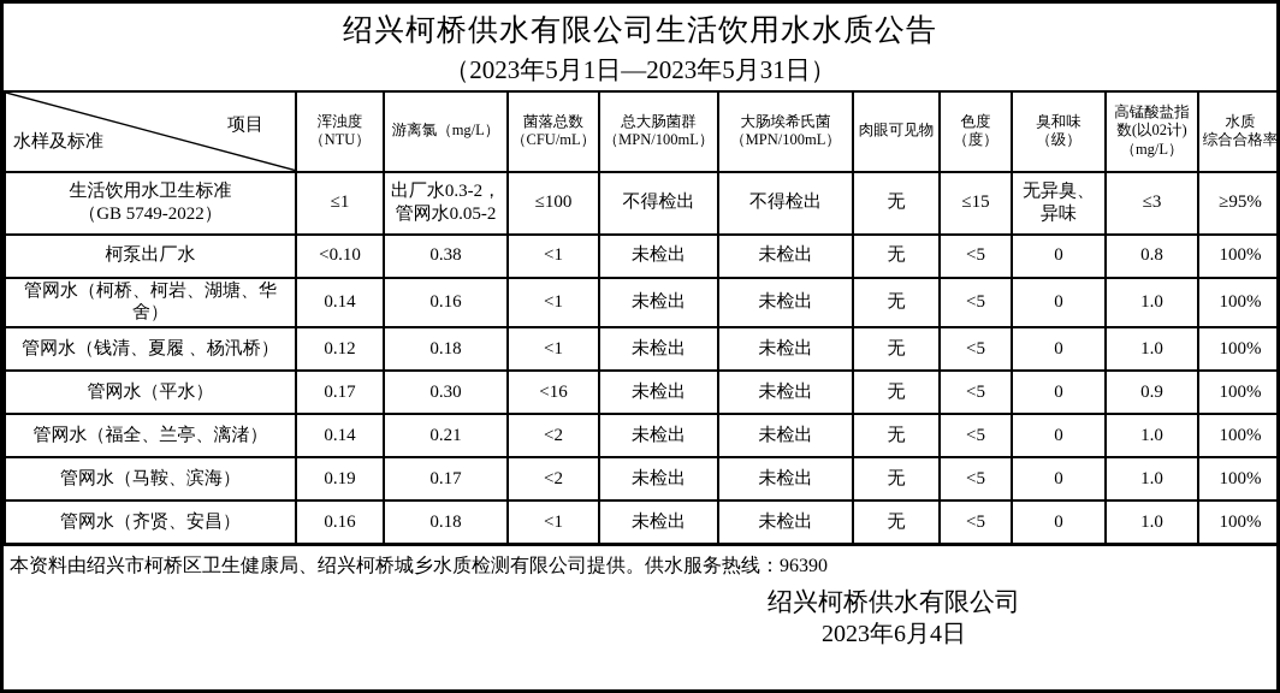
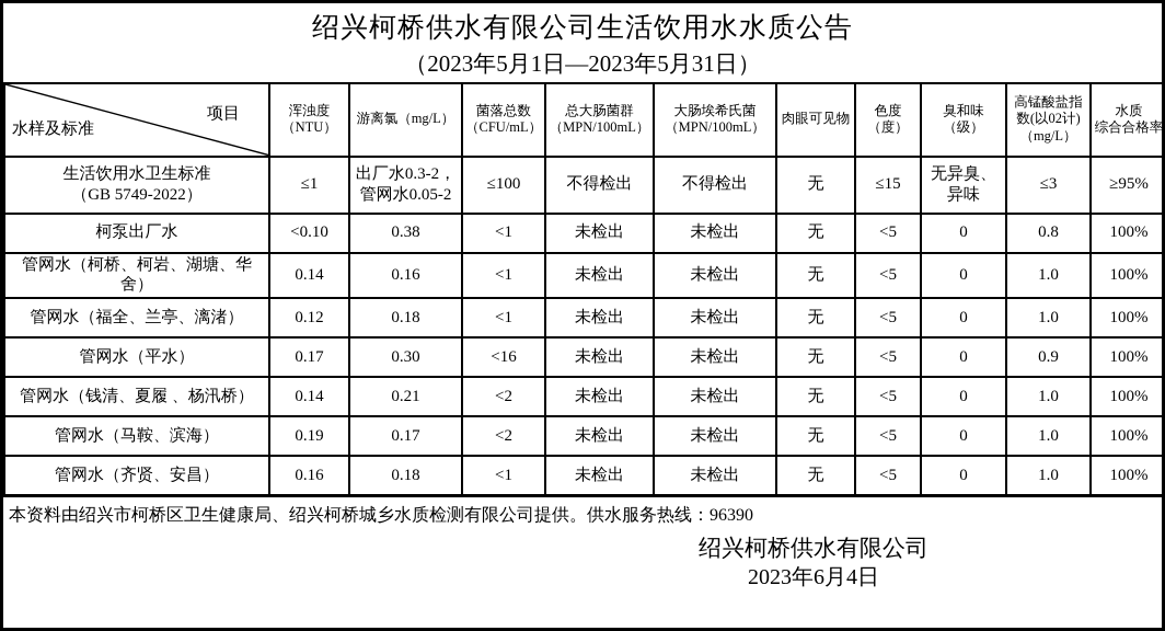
  绍兴柯桥供水有限公司生活饮用水水质公告
  （2023年5月1日—2023年5月31日）
  项目 水样及标准	浑浊度 （NTU）	游离氯（mg/L）	菌落总数 （CFU/mL）	总大肠菌群 （MPN/100mL）	大肠埃希氏菌 （MPN/100mL）	肉眼可见物	色度 （度）	臭和味 （级）	高锰酸盐指 数(以02计) （mg/L）	水质 综合合格率
  生活饮用水卫生标准 （GB 5749-2022）	≤1	出厂水0.3-2， 管网水0.05-2	≤100	不得检出	不得检出	无	≤15	无异臭、 异味	≤3	≥95%
  柯泵出厂水	<0.10	0.38	<1	未检出	未检出	无	<5	0	0.8	100%
  管网水（柯桥、柯岩、湖塘、华 舍）	0.14	0.16	<1	未检出	未检出	无	<5	0	1.0	100%
- 管网水（钱清、夏履 、杨汛桥）	0.12	0.18	<1	未检出	未检出	无	<5	0	1.0	100%
+ 管网水（福全、兰亭、漓渚）	0.12	0.18	<1	未检出	未检出	无	<5	0	1.0	100%
  管网水（平水）	0.17	0.30	<16	未检出	未检出	无	<5	0	0.9	100%
- 管网水（福全、兰亭、漓渚）	0.14	0.21	<2	未检出	未检出	无	<5	0	1.0	100%
+ 管网水（钱清、夏履 、杨汛桥）	0.14	0.21	<2	未检出	未检出	无	<5	0	1.0	100%
  管网水（马鞍、滨海）	0.19	0.17	<2	未检出	未检出	无	<5	0	1.0	100%
  管网水（齐贤、安昌）	0.16	0.18	<1	未检出	未检出	无	<5	0	1.0	100%
  本资料由绍兴市柯桥区卫生健康局、绍兴柯桥城乡水质检测有限公司提供。供水服务热线：96390
  绍兴柯桥供水有限公司
  2023年6月4日
